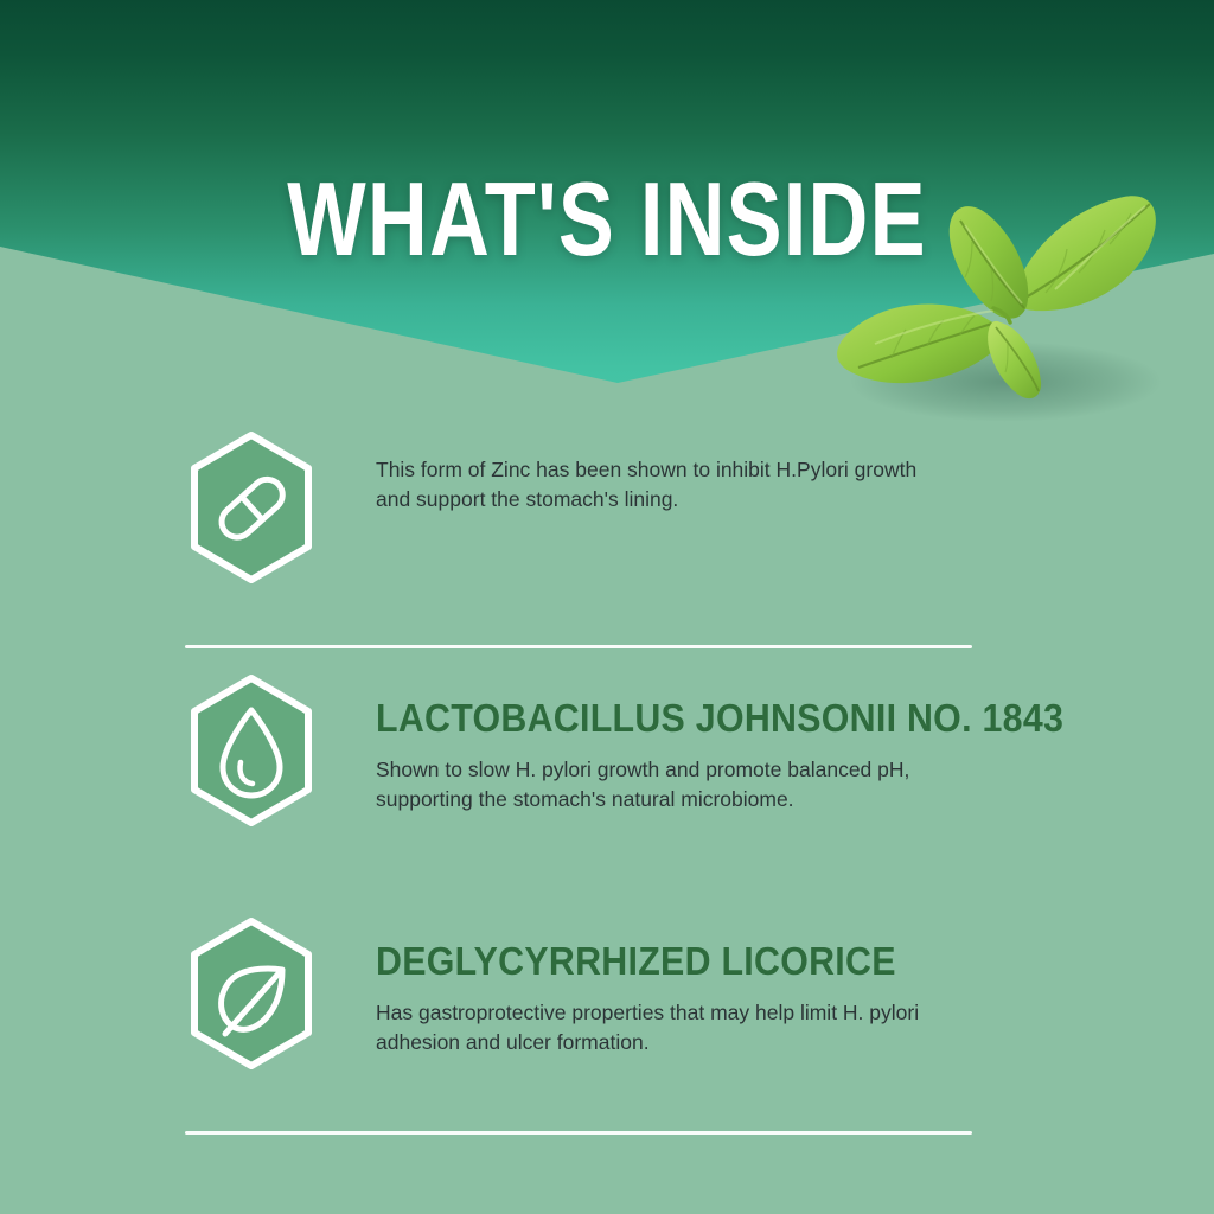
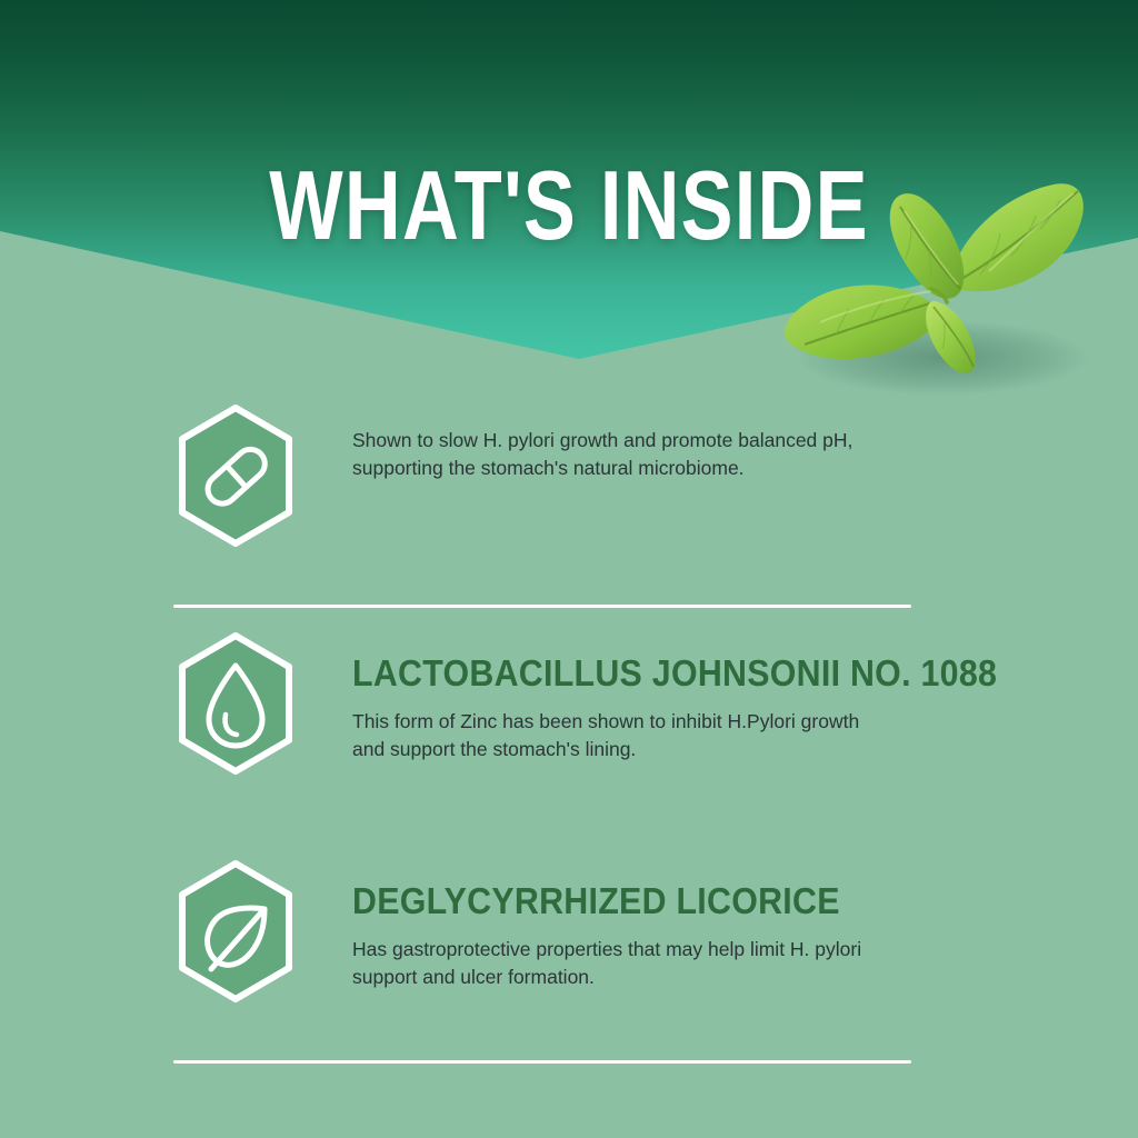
  WHAT'S INSIDE
- This form of Zinc has been shown to inhibit H.Pylori growth and support the stomach's lining.
+ Shown to slow H. pylori growth and promote balanced pH, supporting the stomach's natural microbiome.
- LACTOBACILLUS JOHNSONII NO. 1843
+ LACTOBACILLUS JOHNSONII NO. 1088
- Shown to slow H. pylori growth and promote balanced pH, supporting the stomach's natural microbiome.
+ This form of Zinc has been shown to inhibit H.Pylori growth and support the stomach's lining.
  DEGLYCYRRHIZED LICORICE
- Has gastroprotective properties that may help limit H. pylori adhesion and ulcer formation.
+ Has gastroprotective properties that may help limit H. pylori support and ulcer formation.
